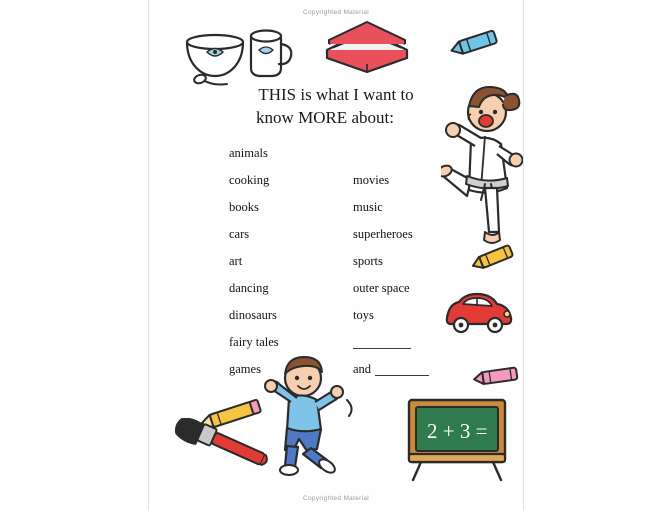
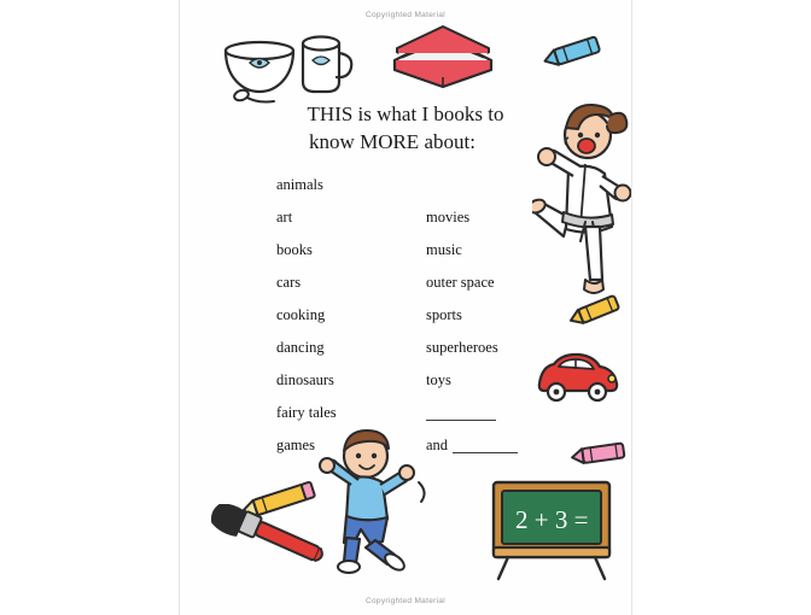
- THIS is what I want to
+ THIS is what I books to
  know MORE about:
  animals
- cooking
+ art
  movies
  books
  music
  cars
- superheroes
+ outer space
- art
+ cooking
  sports
  dancing
- outer space
+ superheroes
  dinosaurs
  toys
  fairy tales
  games
  and
  2 + 3 =
